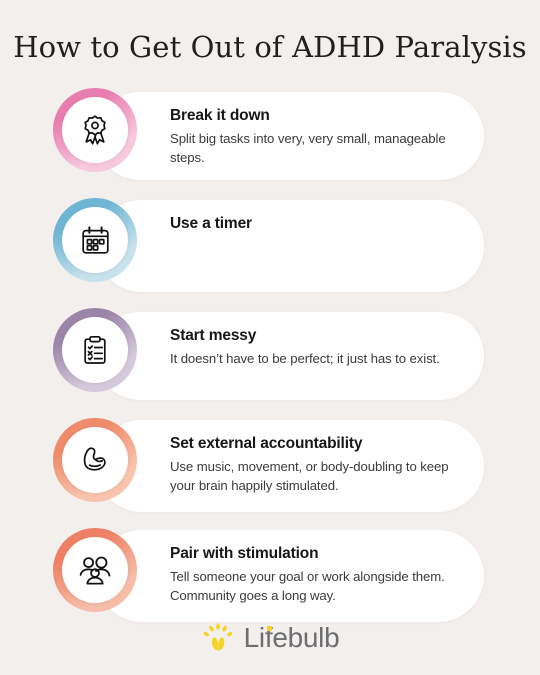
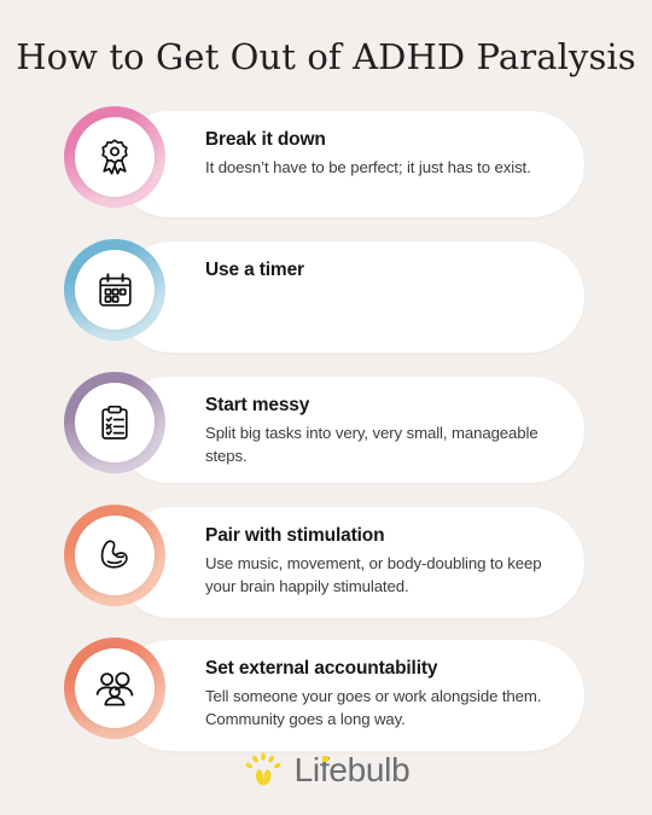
  How to Get Out of ADHD Paralysis
  Break it down
- Split big tasks into very, very small, manageable steps.
+ It doesn’t have to be perfect; it just has to exist.
  Use a timer
  Start messy
- It doesn’t have to be perfect; it just has to exist.
+ Split big tasks into very, very small, manageable steps.
- Set external accountability
+ Pair with stimulation
  Use music, movement, or body-doubling to keep your brain happily stimulated.
- Pair with stimulation
+ Set external accountability
- Tell someone your goal or work alongside them. Community goes a long way.
+ Tell someone your goes or work alongside them. Community goes a long way.
  Lifebulb
